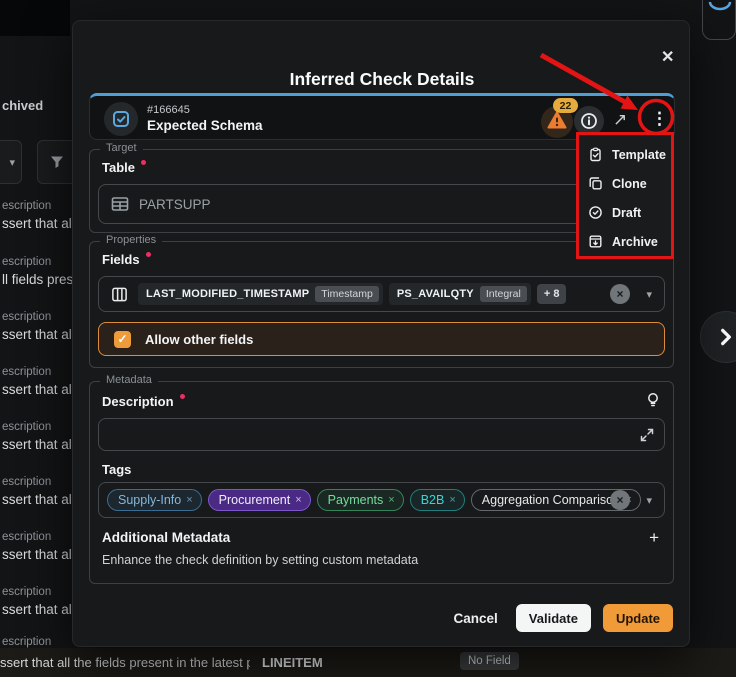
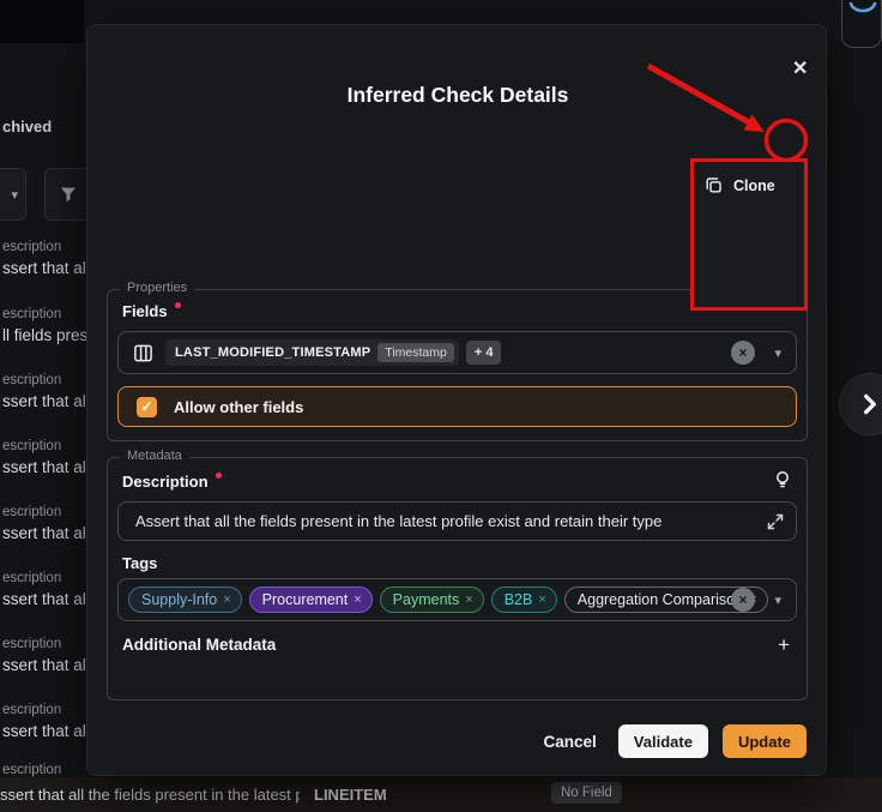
  chived
  ▾
  escription
  ssert that al
  escription
  ll fields pres
  escription
  ssert that al
  escription
  ssert that al
  escription
  ssert that al
  escription
  ssert that al
  escription
  ssert that al
  escription
  ssert that al
  escription
  ✕
  Inferred Check Details
- #166645
- Expected Schema
- 22
- ↗
- ⋮
- Target
- Table
- PARTSUPP
  Properties
  Fields
  LAST_MODIFIED_TIMESTAMP
  Timestamp
- PS_AVAILQTY
- Integral
- + 8
+ + 4
  ×
  ▾
  ✓
  Allow other fields
  Metadata
  Description
+ Assert that all the fields present in the latest profile exist and retain their type
  Tags
  Supply-Info
  ×
  Procurement
  ×
  Payments
  ×
  B2B
  ×
  Aggregation Comparis
  ×
  ▾
  Additional Metadata
  +
- Enhance the check definition by setting custom metadata
  Cancel
  Validate
  Update
- Template
  Clone
- Draft
- Archive
  ssert that all the fields present in the latest
  LINEITEM
  No Field
